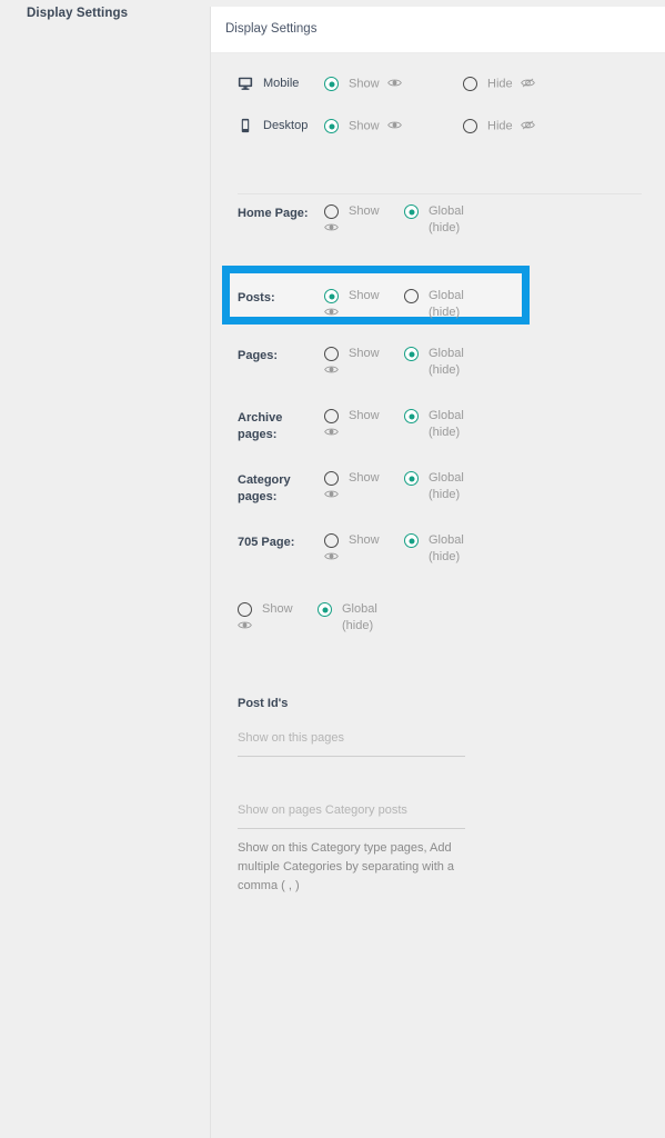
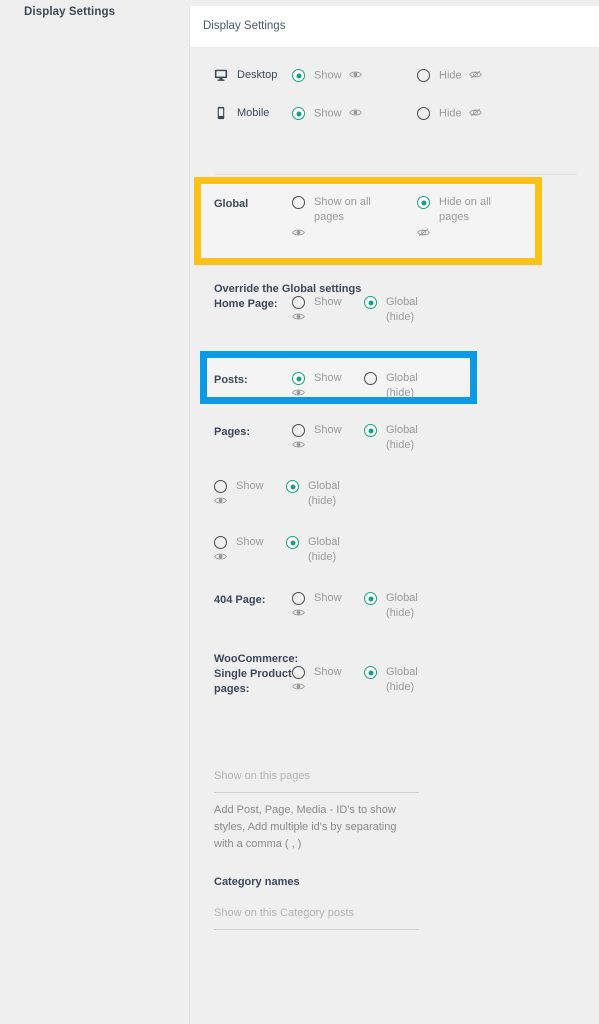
  Display Settings
  Display Settings
- Mobile
+ Desktop
  Show
  Hide
- Desktop
+ Mobile
  Show
  Hide
+ Global
+ Show on all pages
+ Hide on all pages
+ Override the Global settings
  Home Page:
  Show
  Global (hide)
  Posts:
  Show
  Global (hide)
  Pages:
  Show
  Global (hide)
- Archive pages:
  Show
  Global (hide)
- Category pages:
  Show
  Global (hide)
- 705 Page:
+ 404 Page:
  Show
  Global (hide)
+ WooCommerce:
+ Single Product pages:
  Show
  Global (hide)
- Post Id's
  Show on this pages
+ Add Post, Page, Media - ID's to show styles, Add multiple id's by separating with a comma ( , )
+ Category names
- Show on pages Category posts
+ Show on this Category posts
- Show on this Category type pages, Add multiple Categories by separating with a comma ( , )
